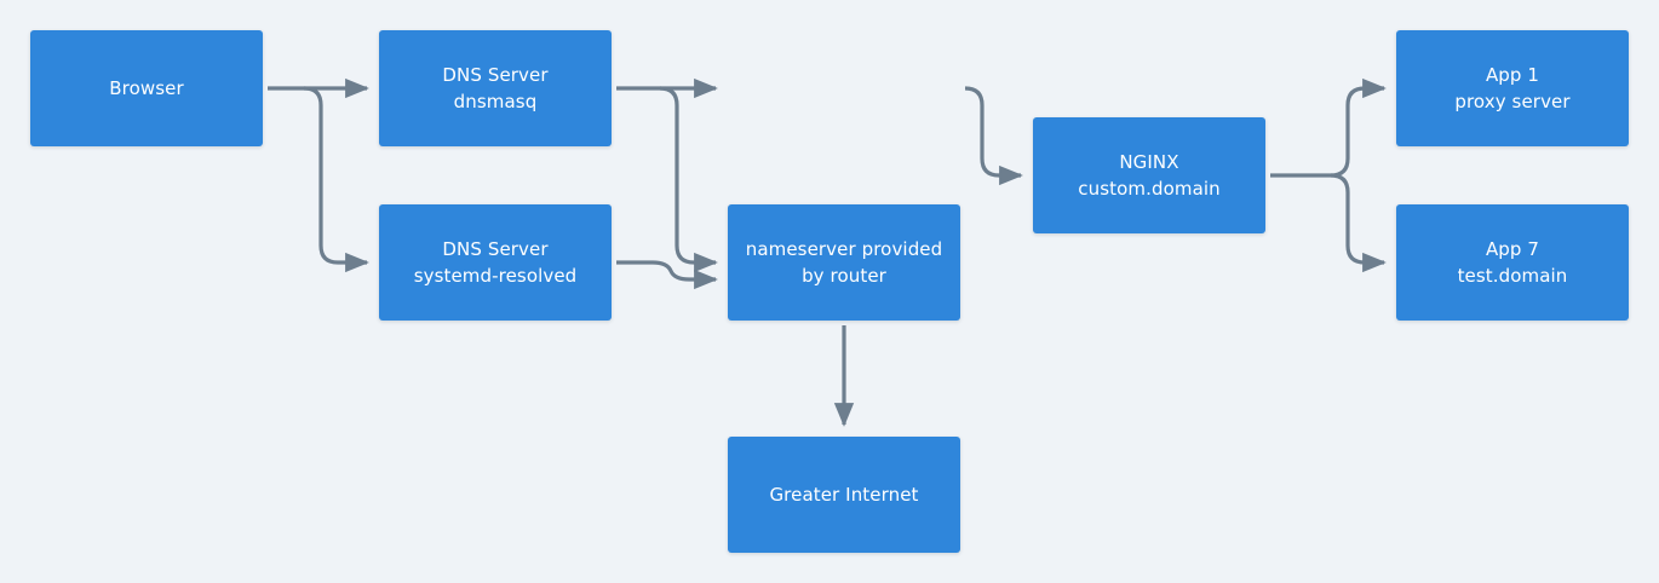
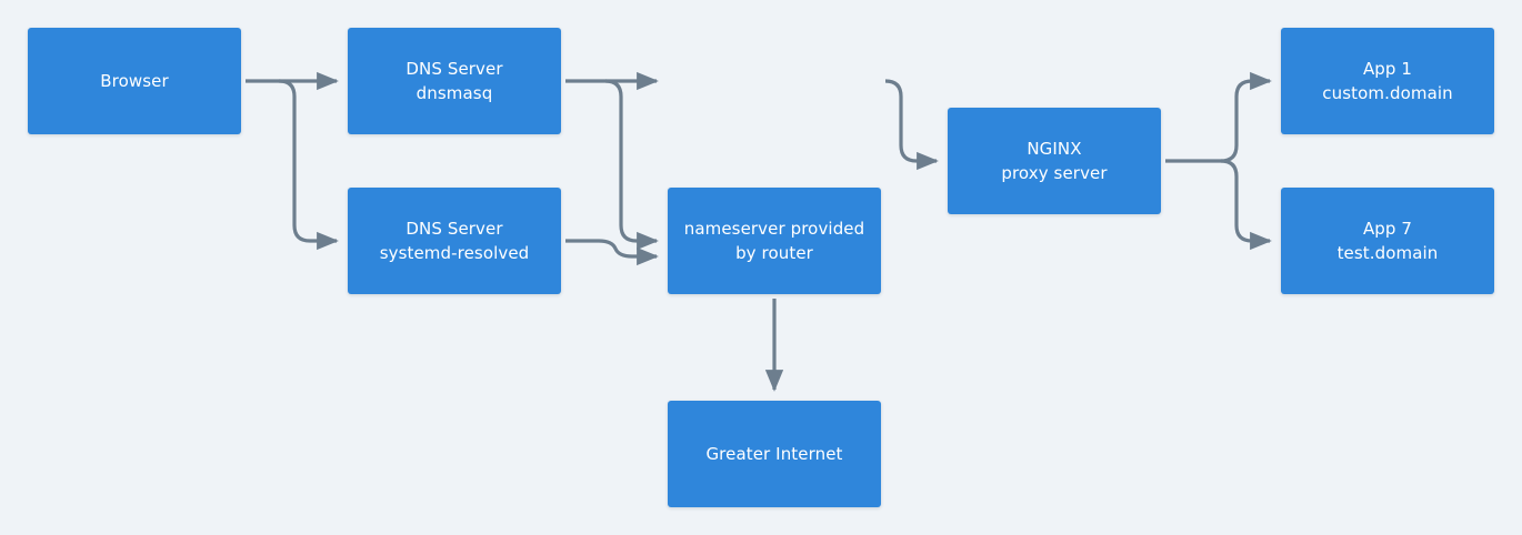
  Browser
  DNS Server
  dnsmasq
  DNS Server
  systemd-resolved
  nameserver provided
  by router
  Greater Internet
  NGINX
- custom.domain
+ proxy server
  App 1
- proxy server
+ custom.domain
  App 7
  test.domain
